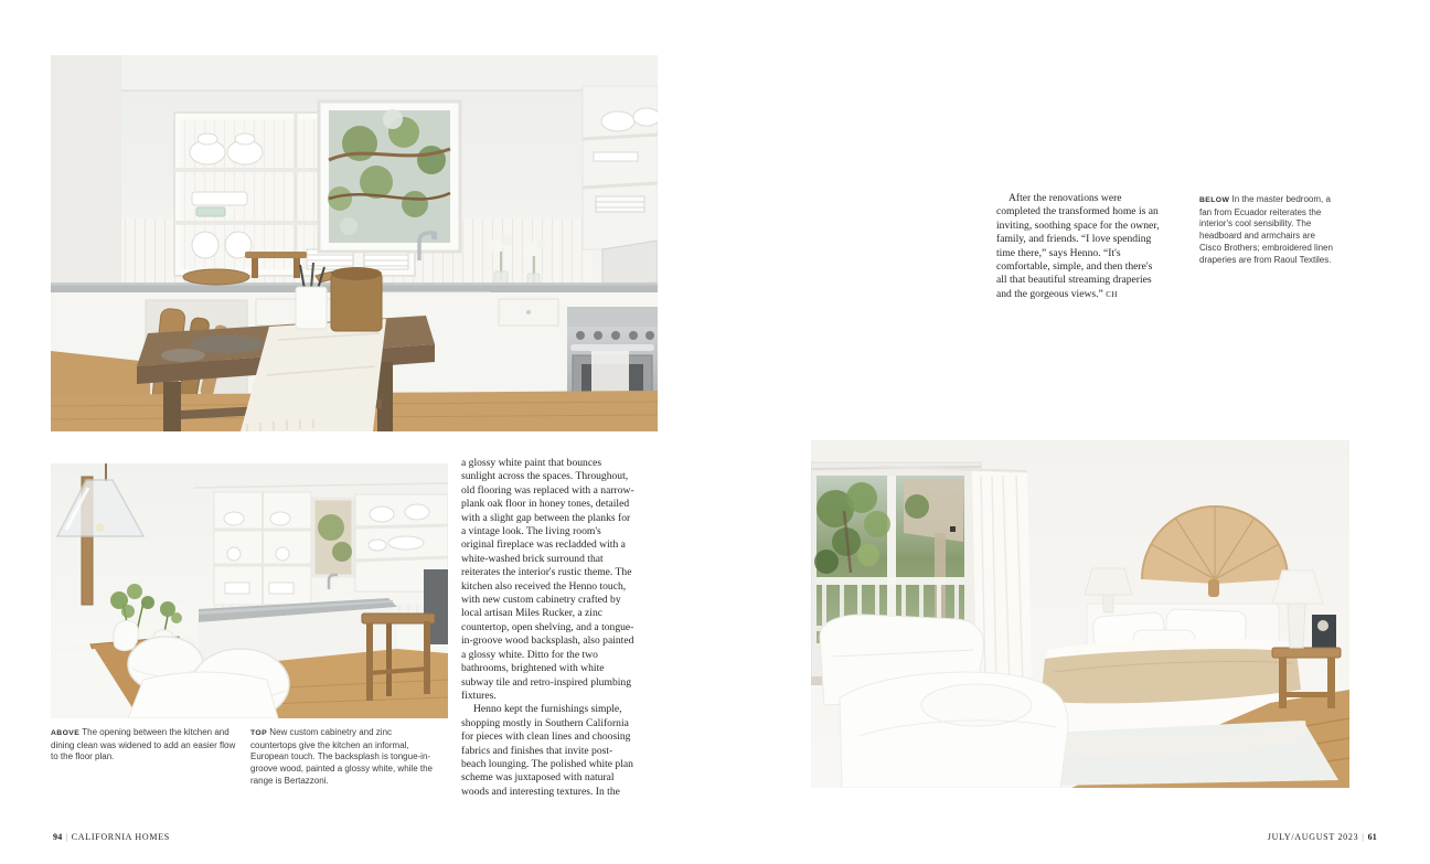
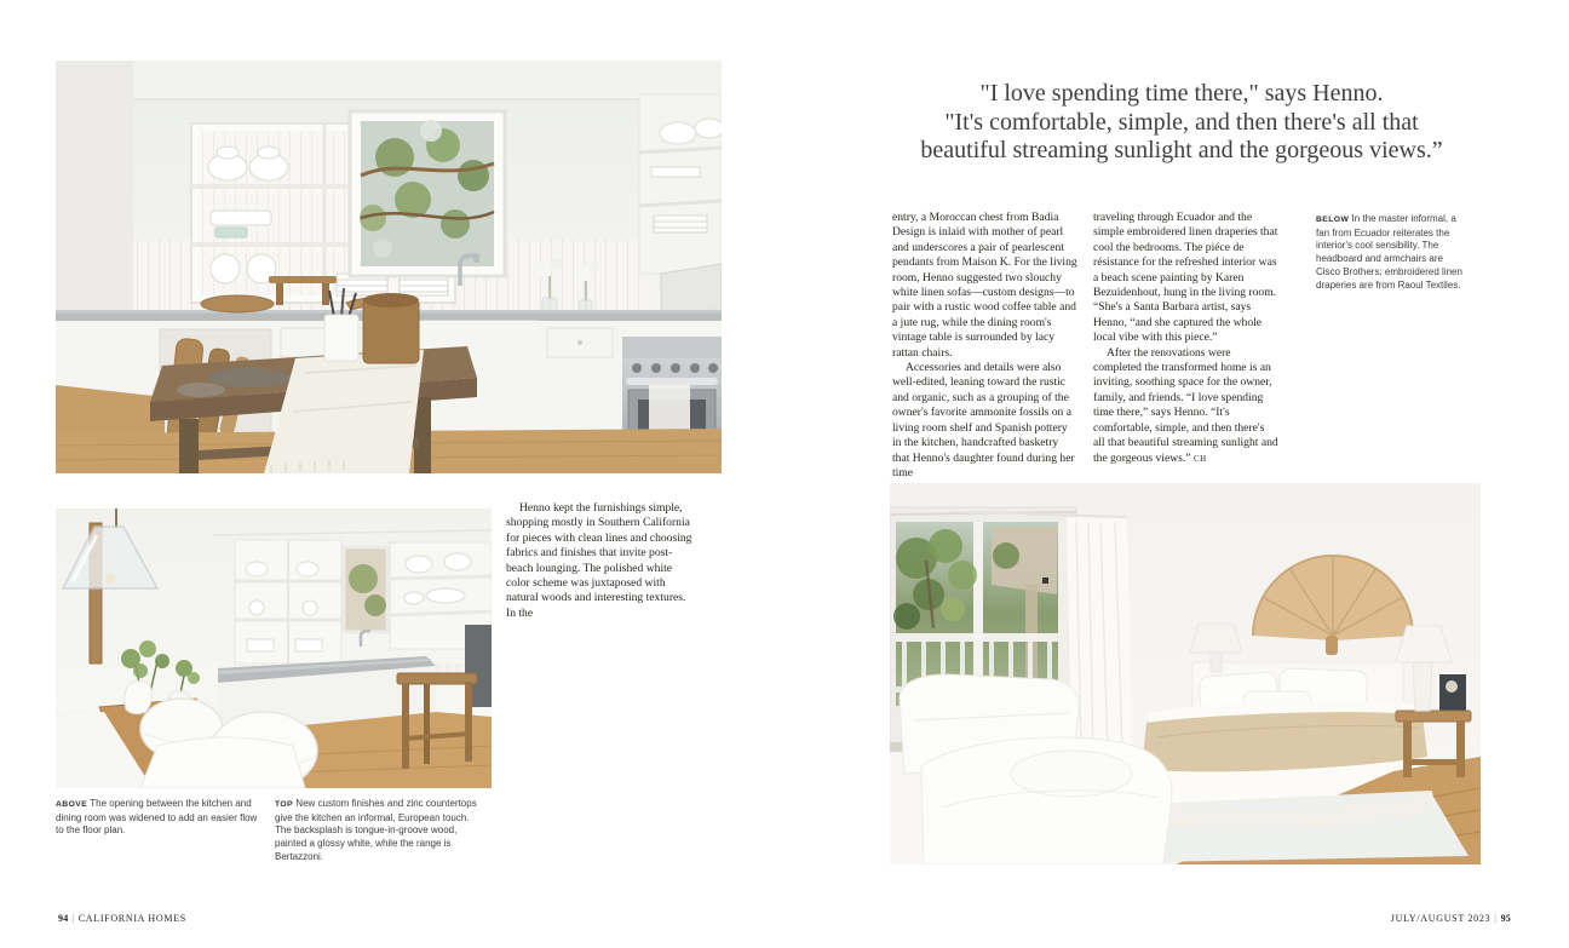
- The opening between the kitchen and dining clean was widened to add an easier flow to the floor plan.
+ The opening between the kitchen and dining room was widened to add an easier flow to the floor plan.
- New custom cabinetry and zinc countertops give the kitchen an informal, European touch. The backsplash is tongue-in-groove wood, painted a glossy white, while the range is Bertazzoni.
+ New custom finishes and zinc countertops give the kitchen an informal, European touch. The backsplash is tongue-in-groove wood, painted a glossy white, while the range is Bertazzoni.
- a glossy white paint that bounces sunlight across the spaces. Throughout, old flooring was replaced with a narrow-plank oak floor in honey tones, detailed with a slight gap between the planks for a vintage look. The living room's original fireplace was recladded with a white-washed brick surround that reiterates the interior's rustic theme. The kitchen also received the Henno touch, with new custom cabinetry crafted by local artisan Miles Rucker, a zinc countertop, open shelving, and a tongue-in-groove wood backsplash, also painted a glossy white. Ditto for the two bathrooms, brightened with white subway tile and retro-inspired plumbing fixtures.
- Henno kept the furnishings simple, shopping mostly in Southern California for pieces with clean lines and choosing fabrics and finishes that invite post-beach lounging. The polished white plan scheme was juxtaposed with natural woods and interesting textures. In the
+ Henno kept the furnishings simple, shopping mostly in Southern California for pieces with clean lines and choosing fabrics and finishes that invite post-beach lounging. The polished white color scheme was juxtaposed with natural woods and interesting textures. In the
+ "I love spending time there," says Henno.
+ "It's comfortable, simple, and then there's all that
+ beautiful streaming sunlight and the gorgeous views.”
+ entry, a Moroccan chest from Badia Design is inlaid with mother of pearl and underscores a pair of pearlescent pendants from Maison K. For the living room, Henno suggested two slouchy white linen sofas—custom designs—to pair with a rustic wood coffee table and a jute rug, while the dining room's vintage table is surrounded by lacy rattan chairs.
+ Accessories and details were also well-edited, leaning toward the rustic and organic, such as a grouping of the owner's favorite ammonite fossils on a living room shelf and Spanish pottery in the kitchen, handcrafted basketry that Henno's daughter found during her time
+ traveling through Ecuador and the simple embroidered linen draperies that cool the bedrooms. The piéce de résistance for the refreshed interior was a beach scene painting by Karen Bezuidenhout, hung in the living room. “She's a Santa Barbara artist, says Henno, “and she captured the whole local vibe with this piece.”
- After the renovations were completed the transformed home is an inviting, soothing space for the owner, family, and friends. “I love spending time there,” says Henno. “It's comfortable, simple, and then there's all that beautiful streaming draperies and the gorgeous views.” CH
+ After the renovations were completed the transformed home is an inviting, soothing space for the owner, family, and friends. “I love spending time there,” says Henno. “It's comfortable, simple, and then there's all that beautiful streaming sunlight and the gorgeous views.” CH
- In the master bedroom, a fan from Ecuador reiterates the interior's cool sensibility. The headboard and armchairs are Cisco Brothers; embroidered linen draperies are from Raoul Textiles.
+ In the master informal, a fan from Ecuador reiterates the interior's cool sensibility. The headboard and armchairs are Cisco Brothers; embroidered linen draperies are from Raoul Textiles.
  94 | CALIFORNIA HOMES
- JULY/AUGUST 2023 | 61
+ JULY/AUGUST 2023 | 95
